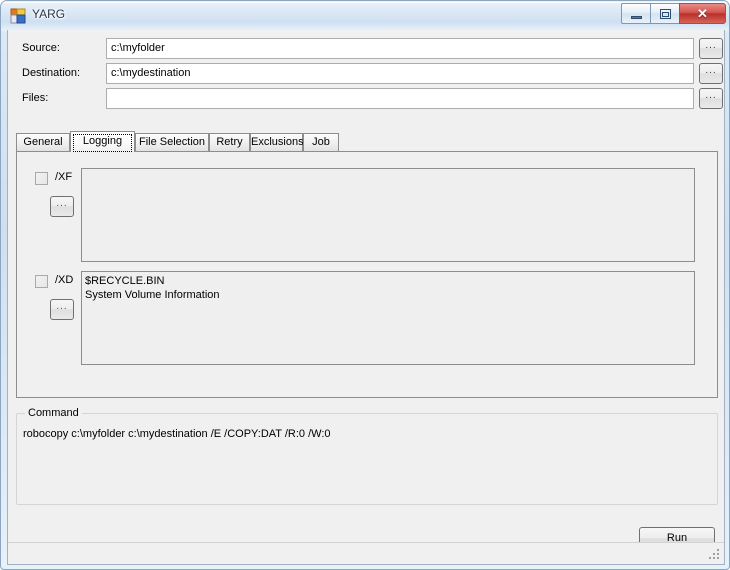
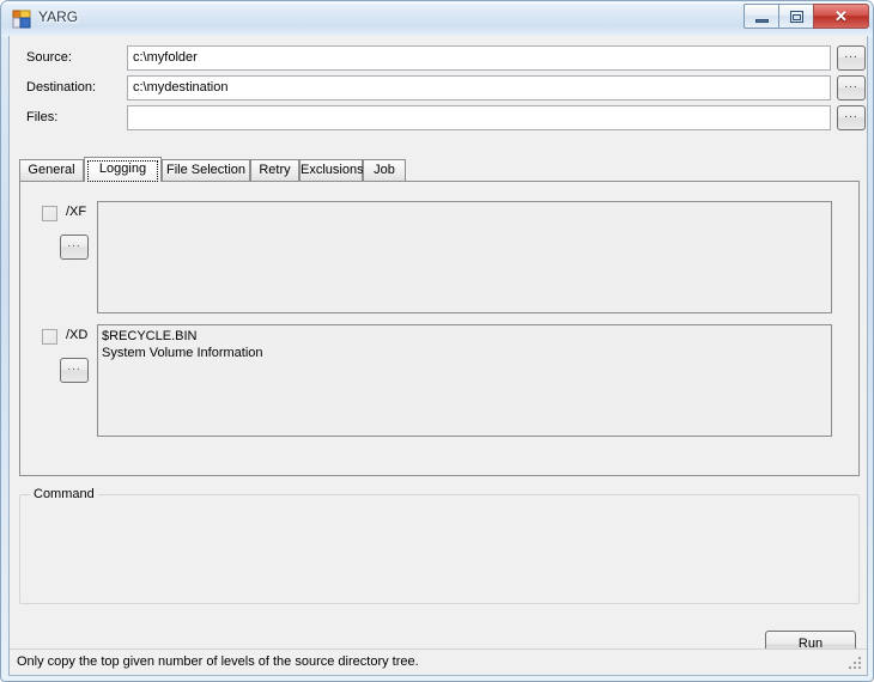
  YARG
  ✕
  Source:
  c:\myfolder
  ...
  Destination:
  c:\mydestination
  ...
  Files:
  ...
  General
  Logging
  File Selection
  Retry
  Exclusions
  Job
  /XF
  ...
  /XD
  ...
  $RECYCLE.BIN
  System Volume Information
  Command
- robocopy c:\myfolder c:\mydestination /E /COPY:DAT /R:0 /W:0
  Run
+ Only copy the top given number of levels of the source directory tree.
